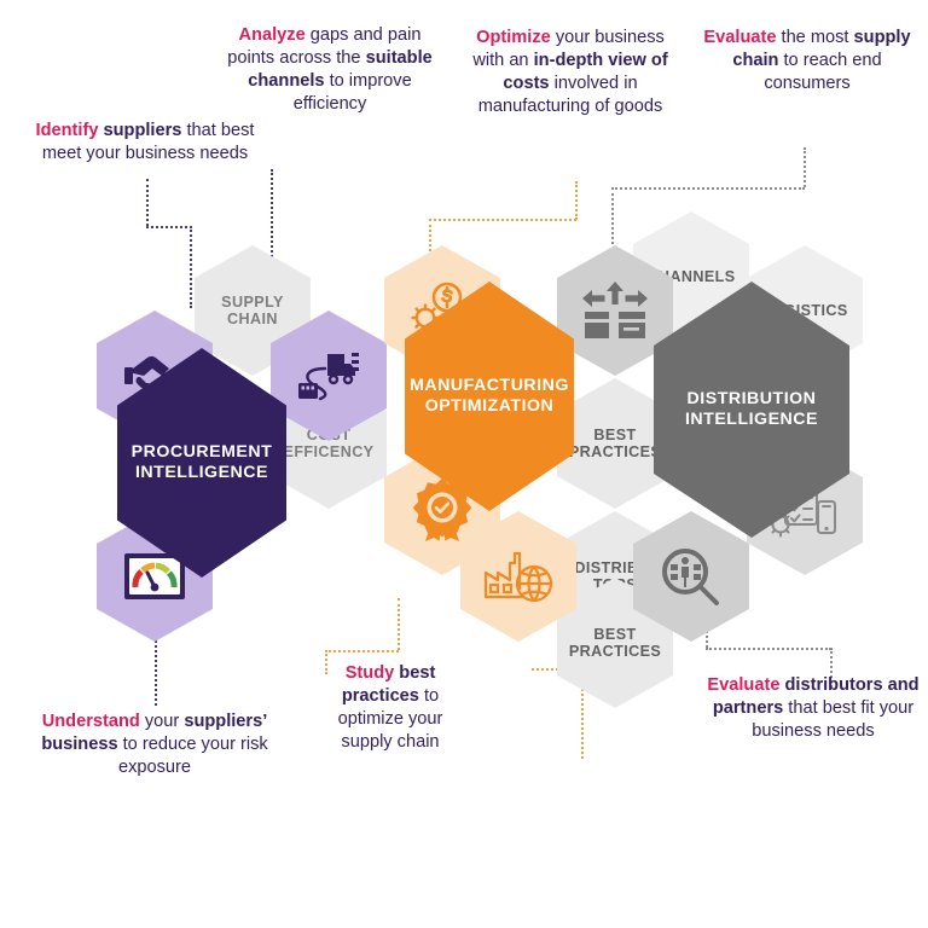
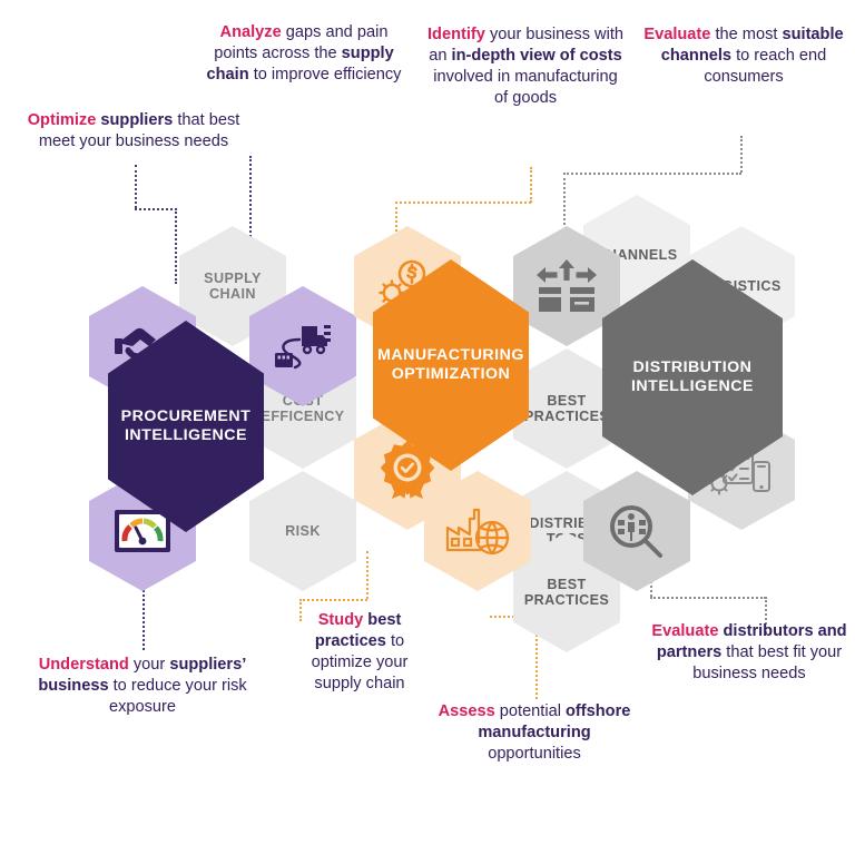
  SUPPLY CHAIN
  CT EFFICENCY
+ RISK
  BEST PRACTICE
  BEST PRACTICES
  ANNELS
  PROCUREMENT
  INTELLIGENCE
  MANUFACTURING
  OPTIMIZATION
  DISTRIBUTION
  INTELLIGENCE
- Identify suppliers that best meet your business needs
+ Optimize suppliers that best meet your business needs
- Analyze gaps and pain points across the suitable channels to improve efficiency
+ Analyze gaps and pain points across the supply chain to improve efficiency
- Optimize your business with an in-depth view of costs involved in manufacturing of goods
+ Identify your business with an in-depth view of costs involved in manufacturing of goods
- Evaluate the most supply chain to reach end consumers
+ Evaluate the most suitable channels to reach end consumers
  Understand your suppliers’ business to reduce your risk exposure
  Study best practices to optimize your supply chain
+ Assess potential offshore manufacturing opportunities
  Evaluate distributors and partners that best fit your business needs
